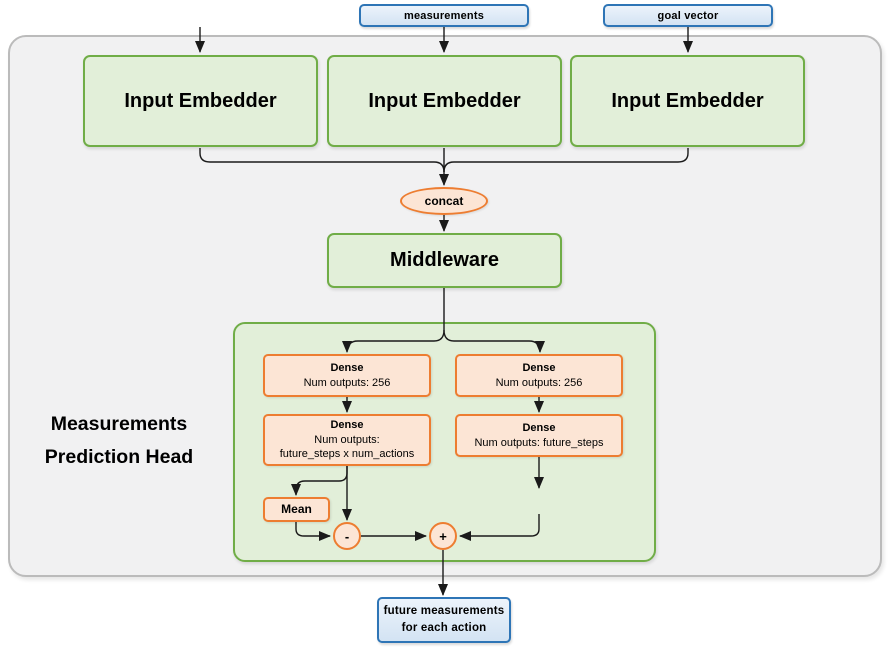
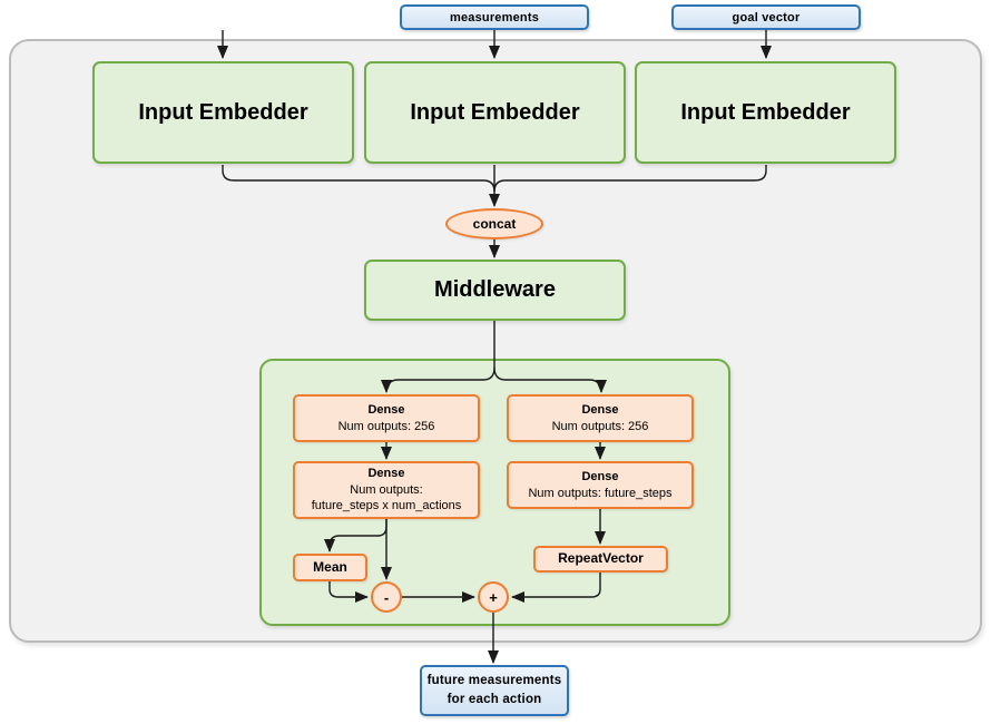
  measurements
  goal vector
  Input Embedder
  Input Embedder
  Input Embedder
  concat
  Middleware
- Measurements
- Prediction Head
  Dense
  Num outputs: 256
  Dense
  Num outputs: 256
  Dense
  Num outputs:
  future_steps x num_actions
  Dense
  Num outputs: future_steps
  Mean
+ RepeatVector
  -
  +
  future measurements
  for each action
